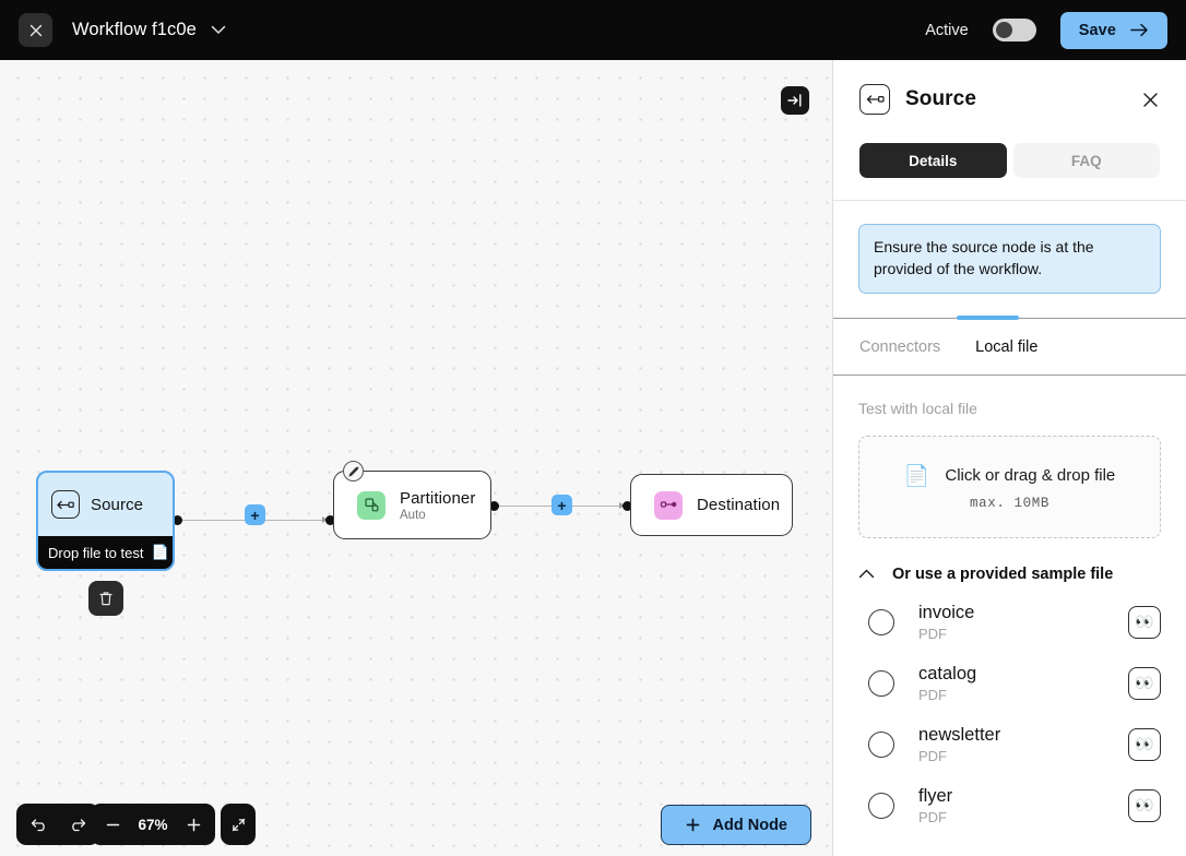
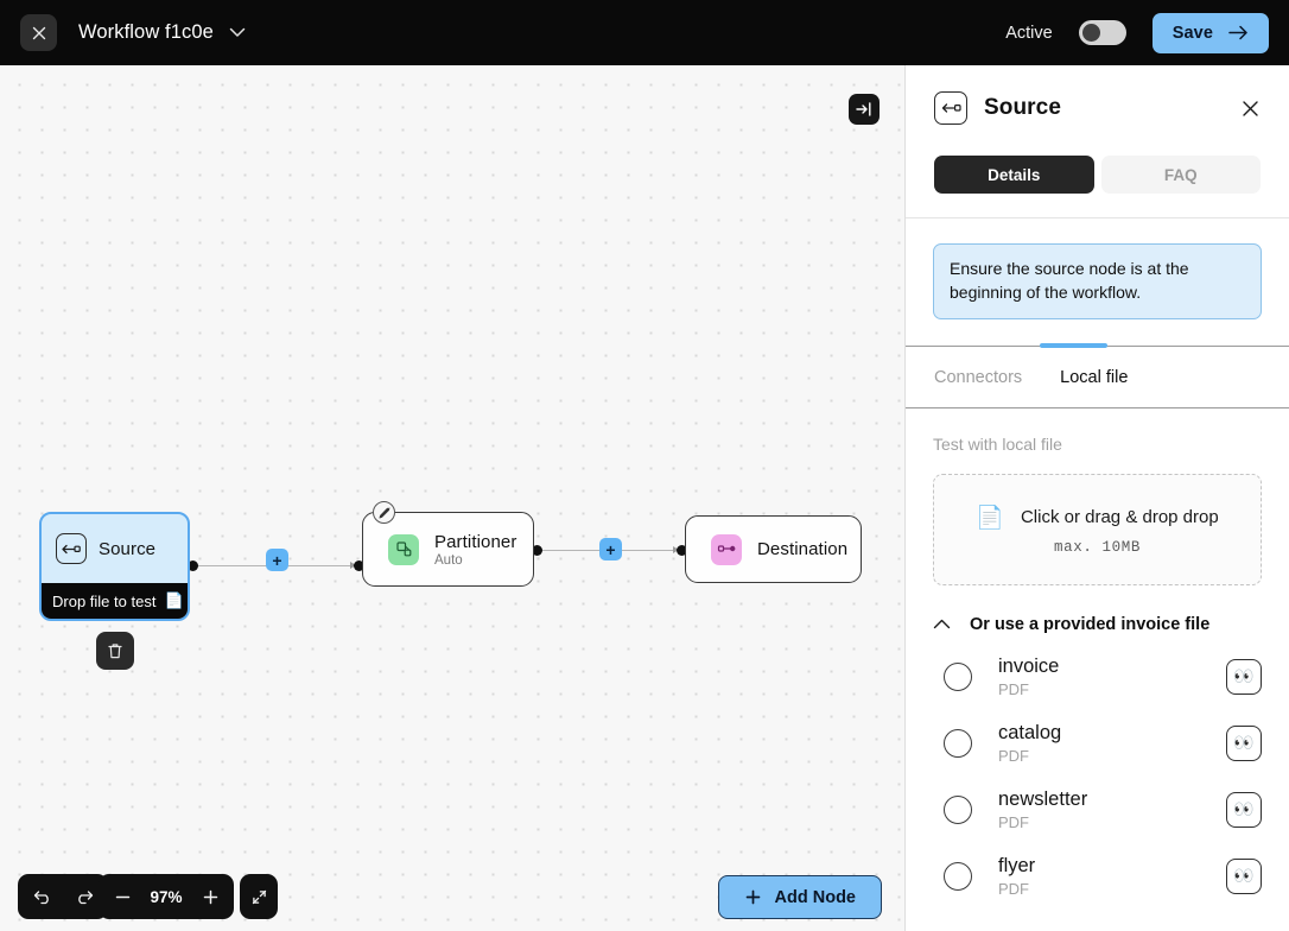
  Workflow f1c0e
  Active
  Save
  +
  +
  Source
  Drop file to test
  📄
  Partitioner
  Auto
  Destination
- 67%
+ 97%
  Add Node
  Source
  Details
  FAQ
- Ensure the source node is at the provided of the workflow.
+ Ensure the source node is at the beginning of the workflow.
  Connectors
  Local file
  Test with local file
  📄
- Click or drag & drop file
+ Click or drag & drop drop
  max. 10MB
- Or use a provided sample file
+ Or use a provided invoice file
  invoice
  PDF
  👀
  catalog
  PDF
  👀
  newsletter
  PDF
  👀
  flyer
  PDF
  👀
